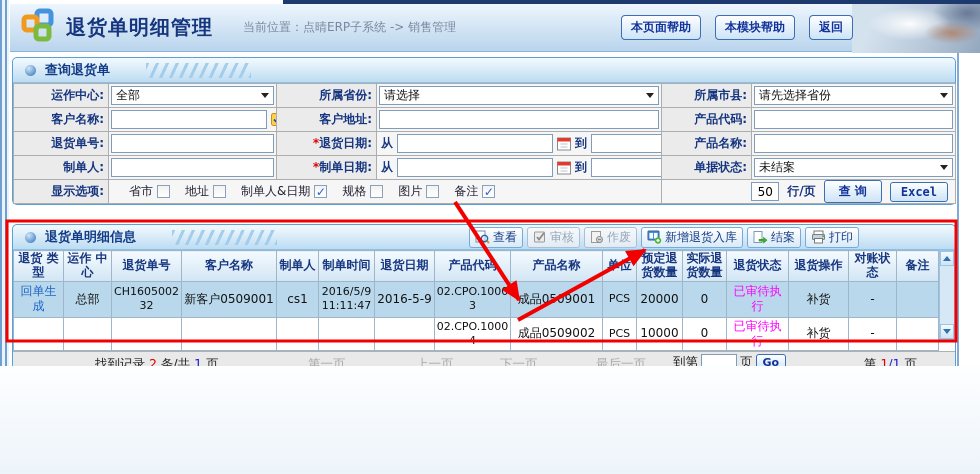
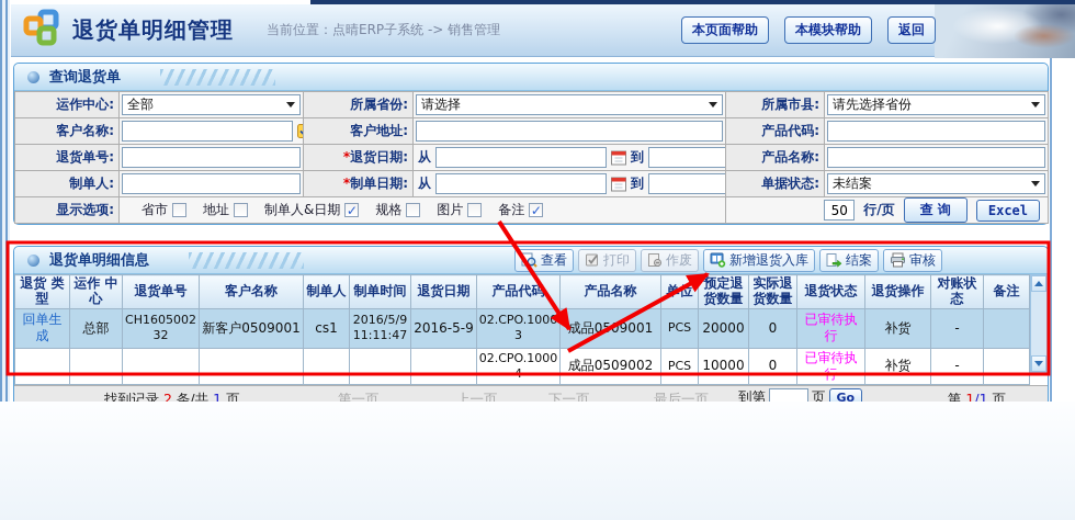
  退货单明细管理
  当前位置：点晴ERP子系统 -> 销售管理
  本页面帮助
  本模块帮助
  返回
  查询退货单
  运作中心:	全部	所属省份:	请选择	所属市县:	请先选择省份
  客户名称:		客户地址:		产品代码:
  退货单号:		*退货日期:	从 到	产品名称:
  制单人:		*制单日期:	从 到	单据状态:	未结案
  显示选项:	省市 地址 制单人&日期 规格 图片 备注	50 行/页 查 询 Excel
  退货单明细信息
  查看
- 审核
+ 打印
  作废
  新增退货入库
  结案
- 打印
+ 审核
  退货 类型	运作 中心	退货单号	客户名称	制单人	制单时间	退货日期	产品代码	产品名称	单位	预定退 货数量	实际退 货数量	退货状态	退货操作	对账状态	备注
  回单生成	总部	CH160500232	新客户0509001	cs1	2016/5/9 11:11:47	2016-5-9	02.CPO.10003	成品09001	PCS	20000	0	已审待执行	补货	-
  							02.CPO.1000	成品0509002	PCS	10000	0	已审待执	补货	-
  找到记录 2 条/共 1 页
  第一页
  上一页
  下一页
  最后一页
  到第
  页
  Go
  第 1/1 页
